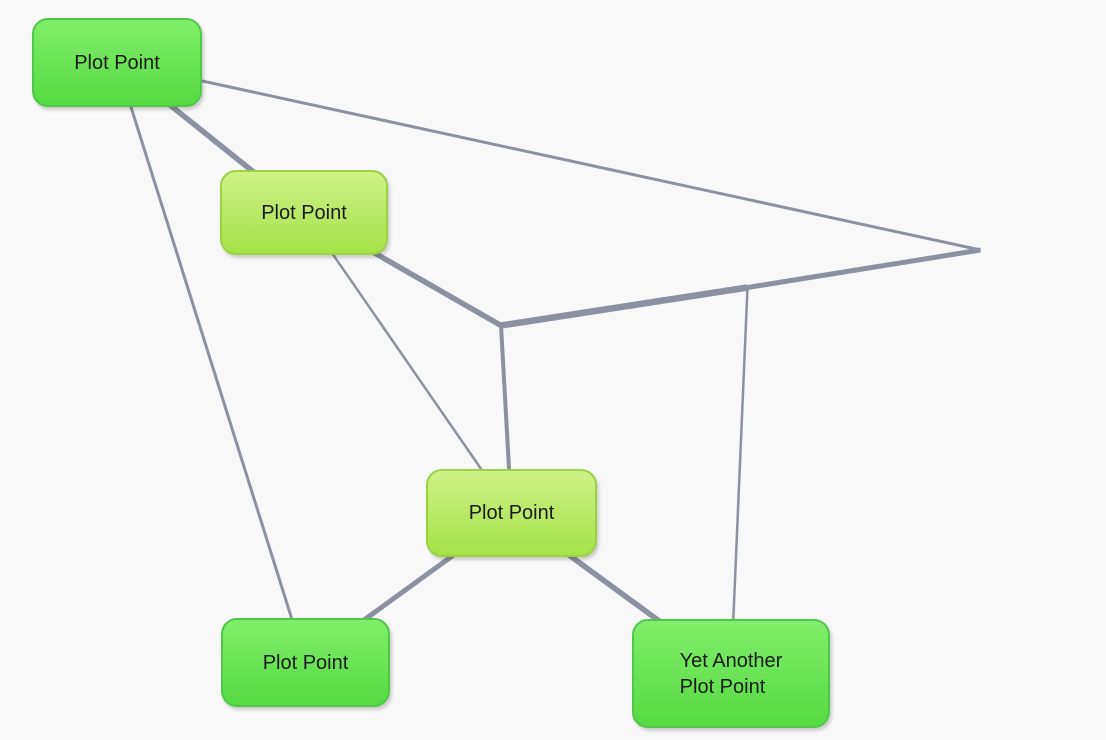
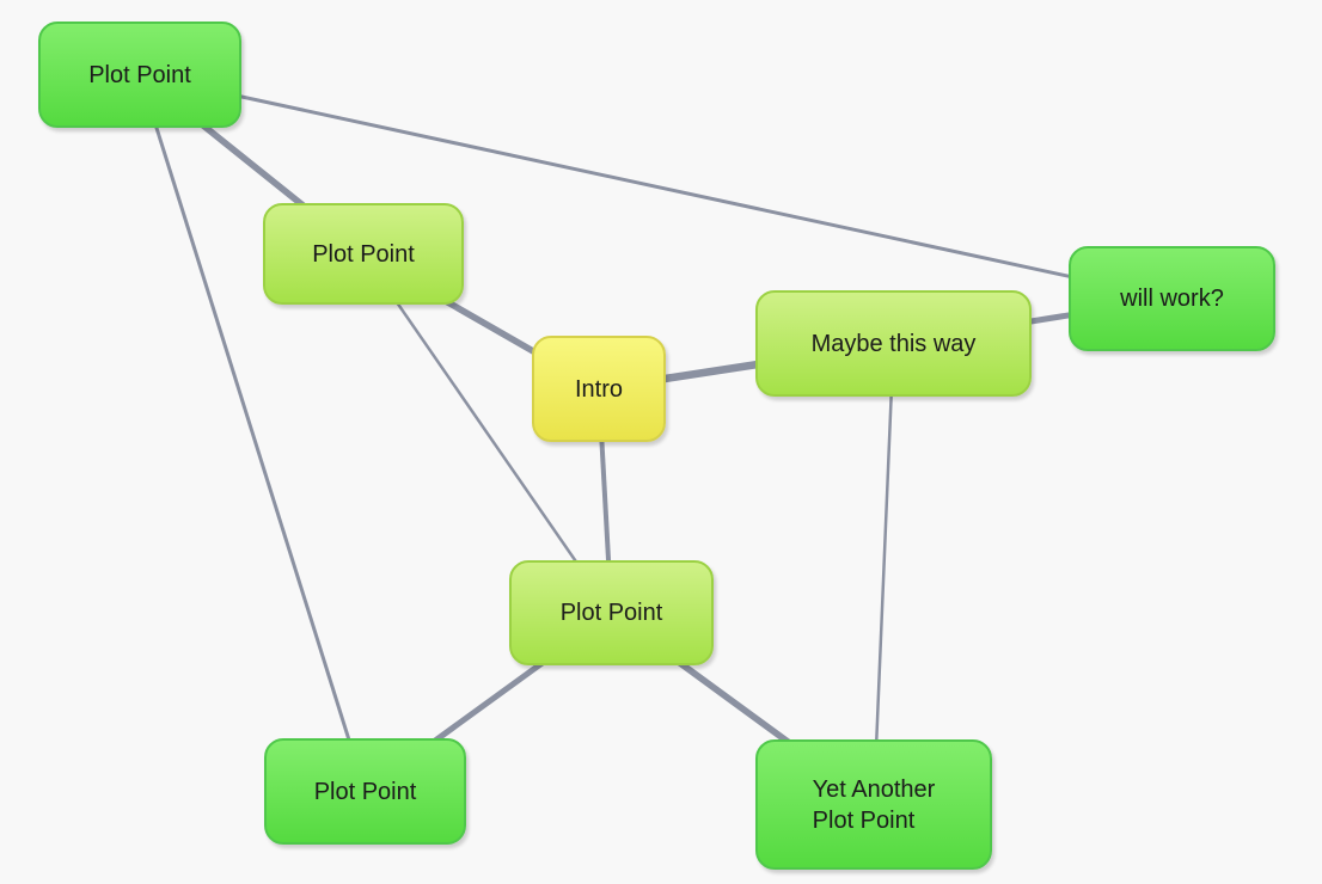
  Plot Point
  Plot Point
+ Intro
+ Maybe this way
+ will work?
  Plot Point
  Plot Point
  Yet Another
  Plot Point
